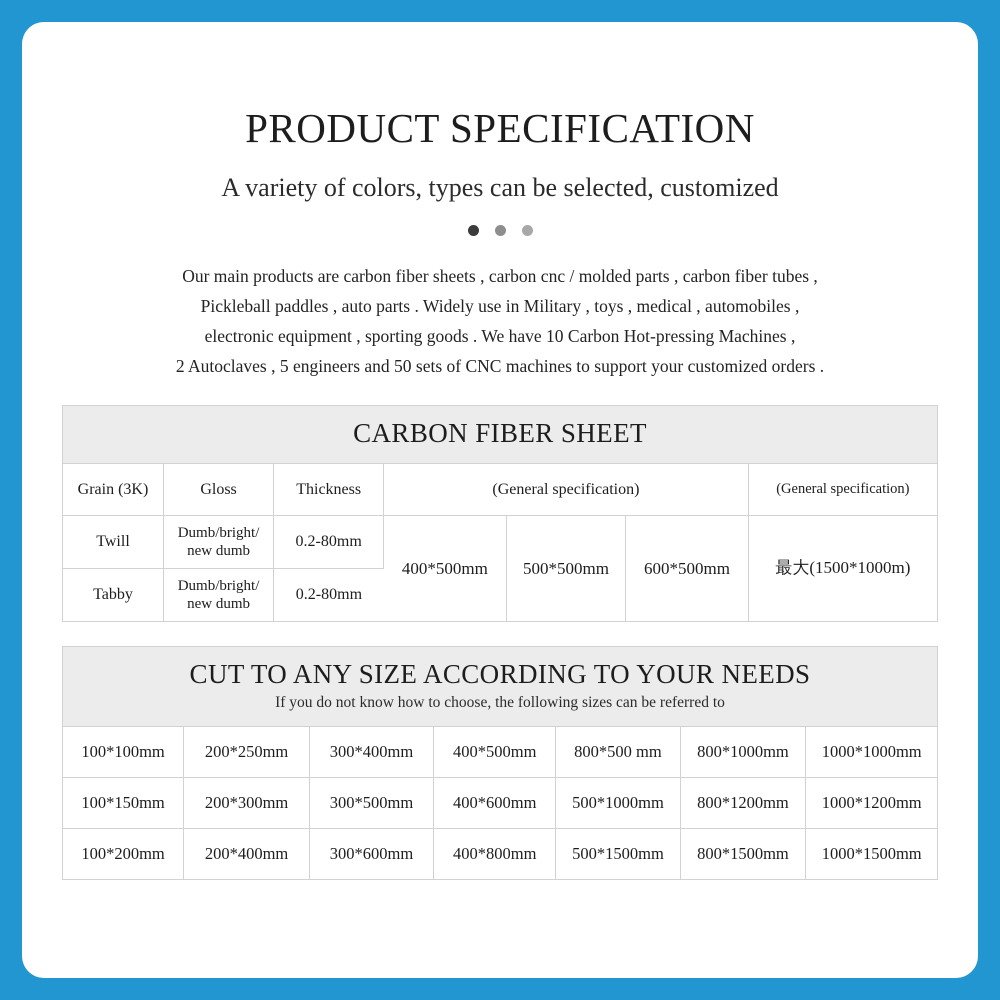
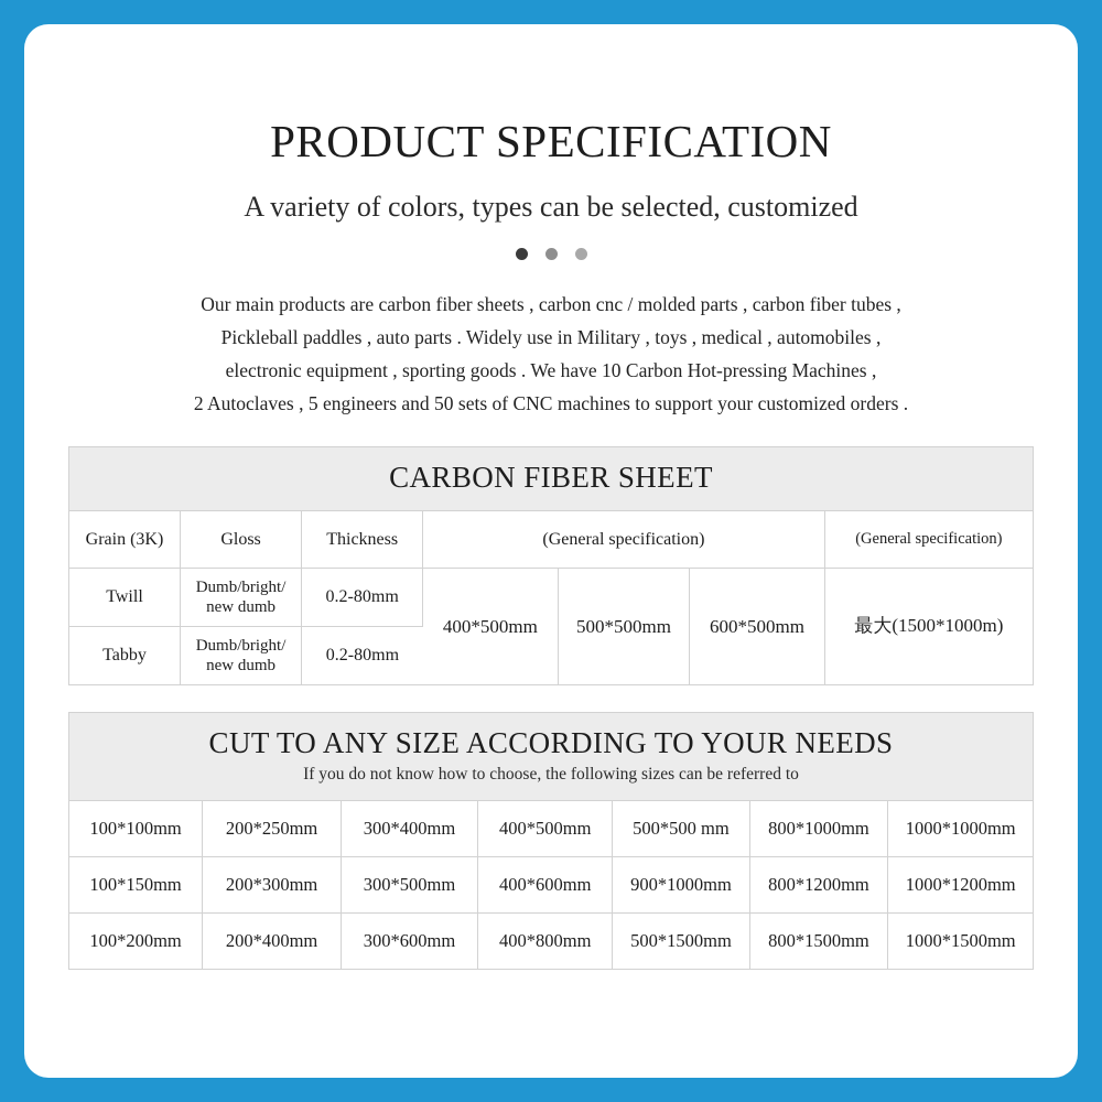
  PRODUCT SPECIFICATION
  A variety of colors, types can be selected, customized
  Our main products are carbon fiber sheets , carbon cnc / molded parts , carbon fiber tubes ,
  Pickleball paddles , auto parts . Widely use in Military , toys , medical , automobiles ,
  electronic equipment , sporting goods . We have 10 Carbon Hot-pressing Machines ,
  2 Autoclaves , 5 engineers and 50 sets of CNC machines to support your customized orders .
  CARBON FIBER SHEET
  Grain (3K)	Gloss	Thickness	(General specification)	(General specification)
  Twill	Dumb/bright/ new dumb	0.2-80mm	400*500mm	500*500mm	600*500mm	最大(1500*1000m)
  Tabby	Dumb/bright/ new dumb	0.2-80mm
  CUT TO ANY SIZE ACCORDING TO YOUR NEEDS
  If you do not know how to choose, the following sizes can be referred to
- 100*100mm	200*250mm	300*400mm	400*500mm	800*500 mm	800*1000mm	1000*1000mm
+ 100*100mm	200*250mm	300*400mm	400*500mm	500*500 mm	800*1000mm	1000*1000mm
- 100*150mm	200*300mm	300*500mm	400*600mm	500*1000mm	800*1200mm	1000*1200mm
+ 100*150mm	200*300mm	300*500mm	400*600mm	900*1000mm	800*1200mm	1000*1200mm
  100*200mm	200*400mm	300*600mm	400*800mm	500*1500mm	800*1500mm	1000*1500mm
